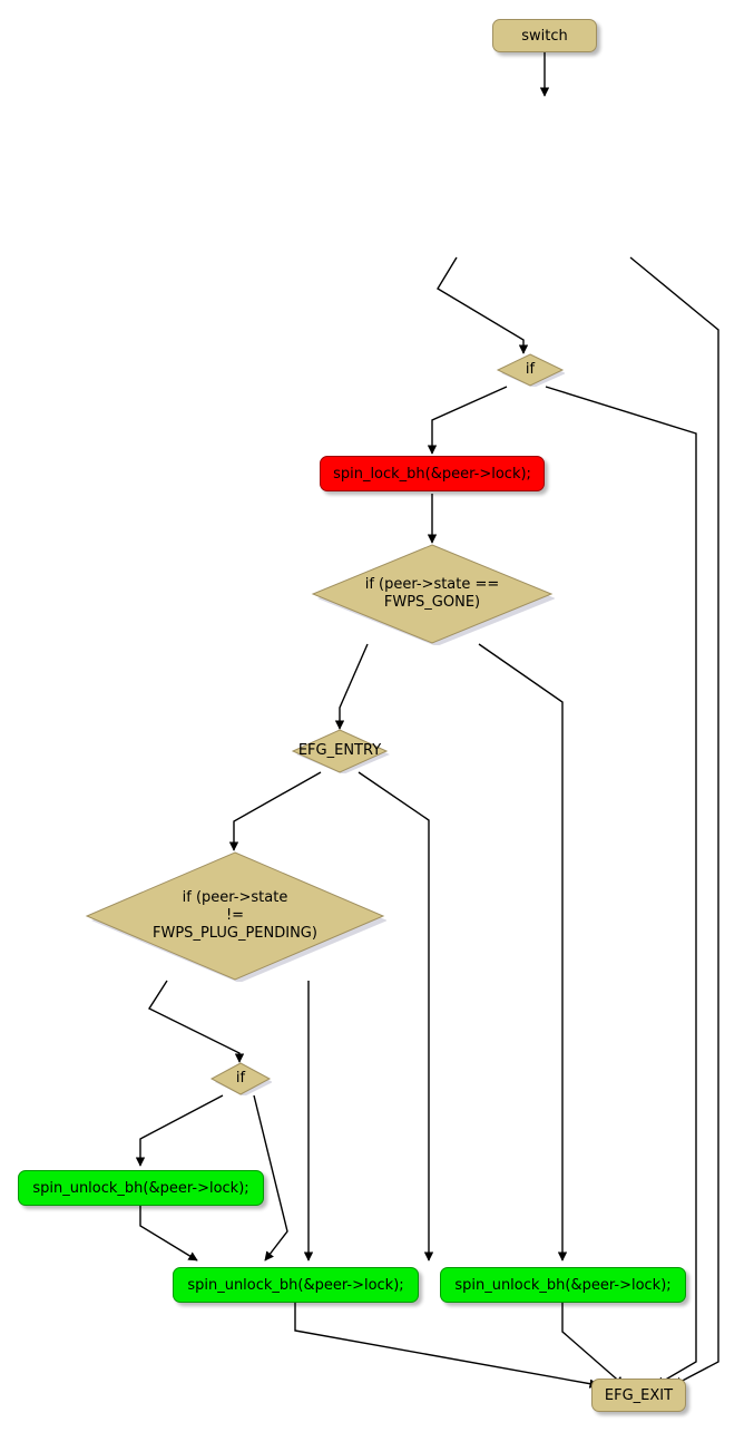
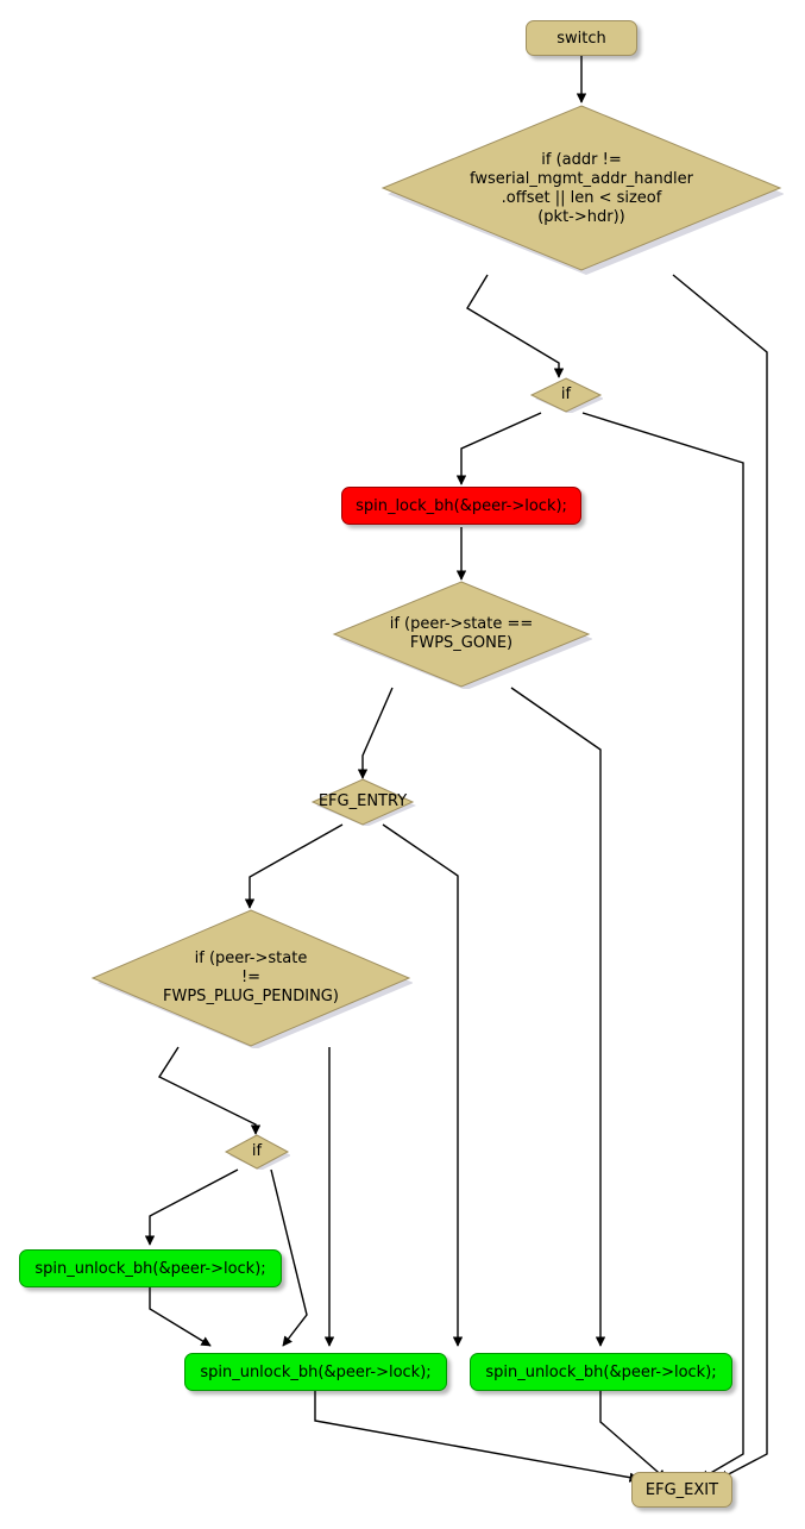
  switch
+ if (addr !=
+ fwserial_mgmt_addr_handler
+ .offset || len < sizeof
+ (pkt->hdr))
  if
  spin_lock_bh(&peer->lock);
  if (peer->state ==
  FWPS_GONE)
  EFG_ENTRY
  if (peer->state
  !=
  FWPS_PLUG_PENDING)
  if
  spin_unlock_bh(&peer->lock);
  spin_unlock_bh(&peer->lock);
  spin_unlock_bh(&peer->lock);
  EFG_EXIT
